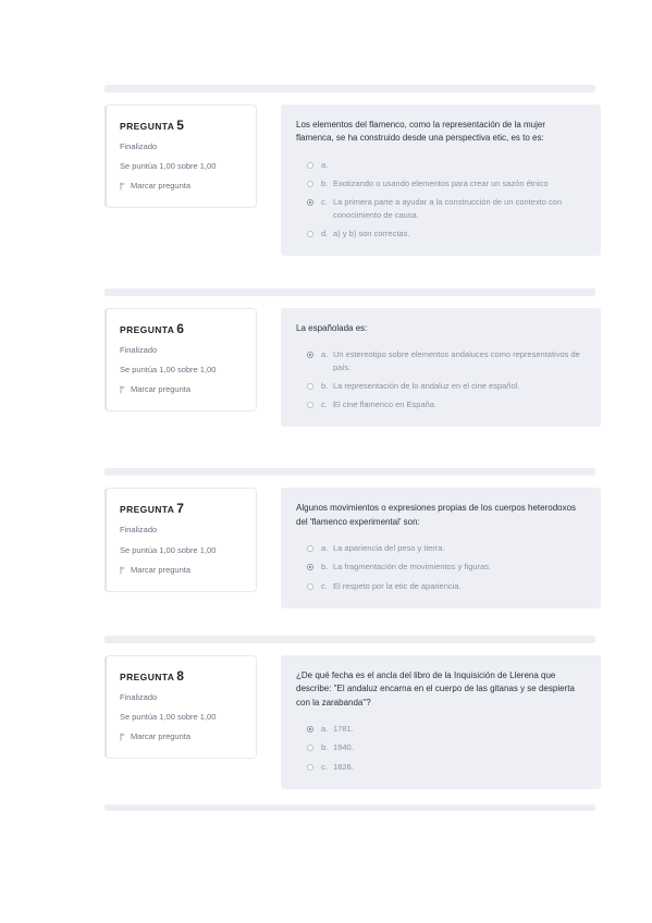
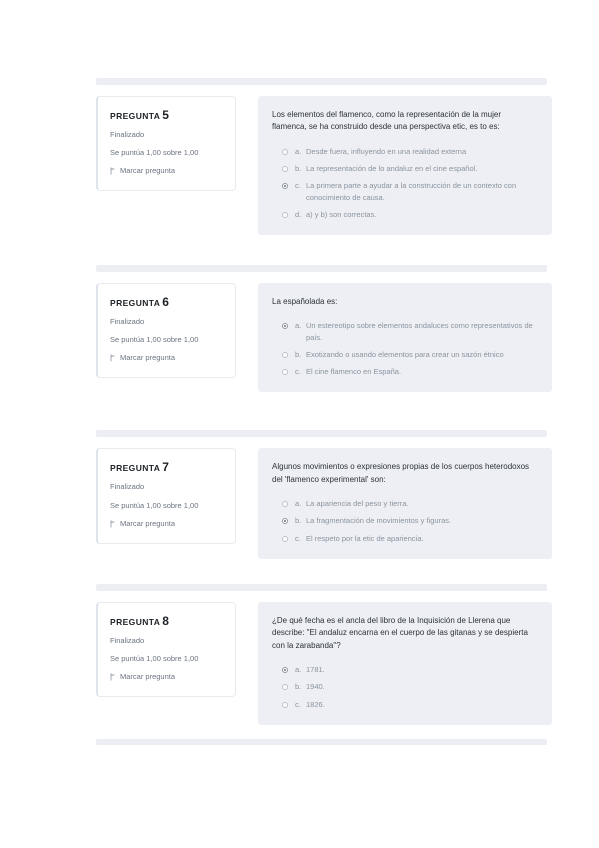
  PREGUNTA 5
  Finalizado
  Se puntúa 1,00 sobre 1,00
  Marcar pregunta
  Los elementos del flamenco, como la representación de la mujer flamenca, se ha construido desde una perspectiva etic, es to es:
  a.
+ Desde fuera, influyendo en una realidad externa
  b.
- Exotizando o usando elementos para crear un sazón étnico
+ La representación de lo andaluz en el cine español.
  c.
  La primera parte a ayudar a la construcción de un contexto con conocimiento de causa.
  d.
  a) y b) son correctas.
  PREGUNTA 6
  Finalizado
  Se puntúa 1,00 sobre 1,00
  Marcar pregunta
  La españolada es:
  a.
  Un estereotipo sobre elementos andaluces como representativos de país.
  b.
- La representación de lo andaluz en el cine español.
+ Exotizando o usando elementos para crear un sazón étnico
  c.
  El cine flamenco en España.
  PREGUNTA 7
  Finalizado
  Se puntúa 1,00 sobre 1,00
  Marcar pregunta
  Algunos movimientos o expresiones propias de los cuerpos heterodoxos del 'flamenco experimental' son:
  a.
  La apariencia del peso y tierra.
  b.
  La fragmentación de movimientos y figuras.
  c.
  El respeto por la etic de apariencia.
  PREGUNTA 8
  Finalizado
  Se puntúa 1,00 sobre 1,00
  Marcar pregunta
  ¿De qué fecha es el ancla del libro de la Inquisición de Llerena que describe: "El andaluz encarna en el cuerpo de las gitanas y se despierta con la zarabanda"?
  a.
  1781.
  b.
  1940.
  c.
  1826.
